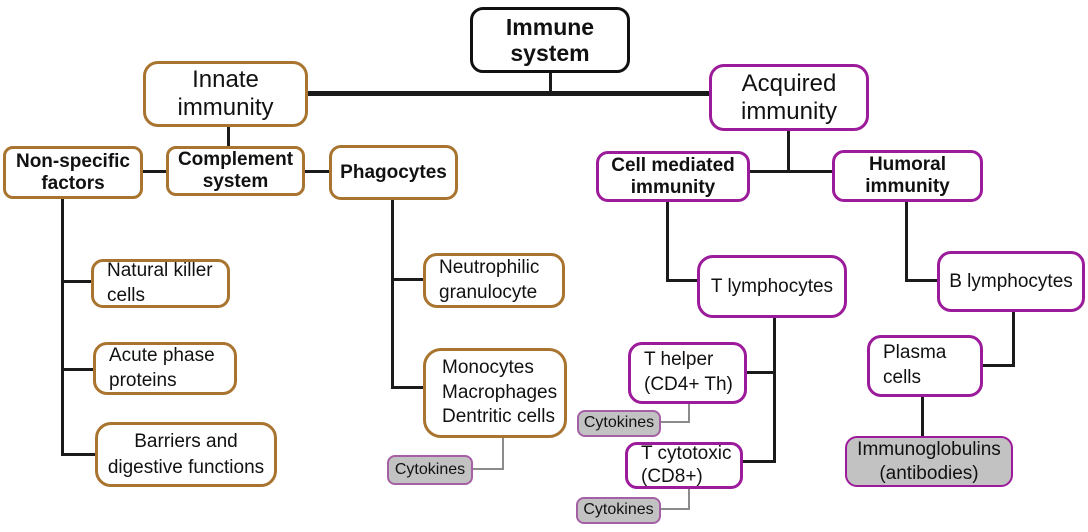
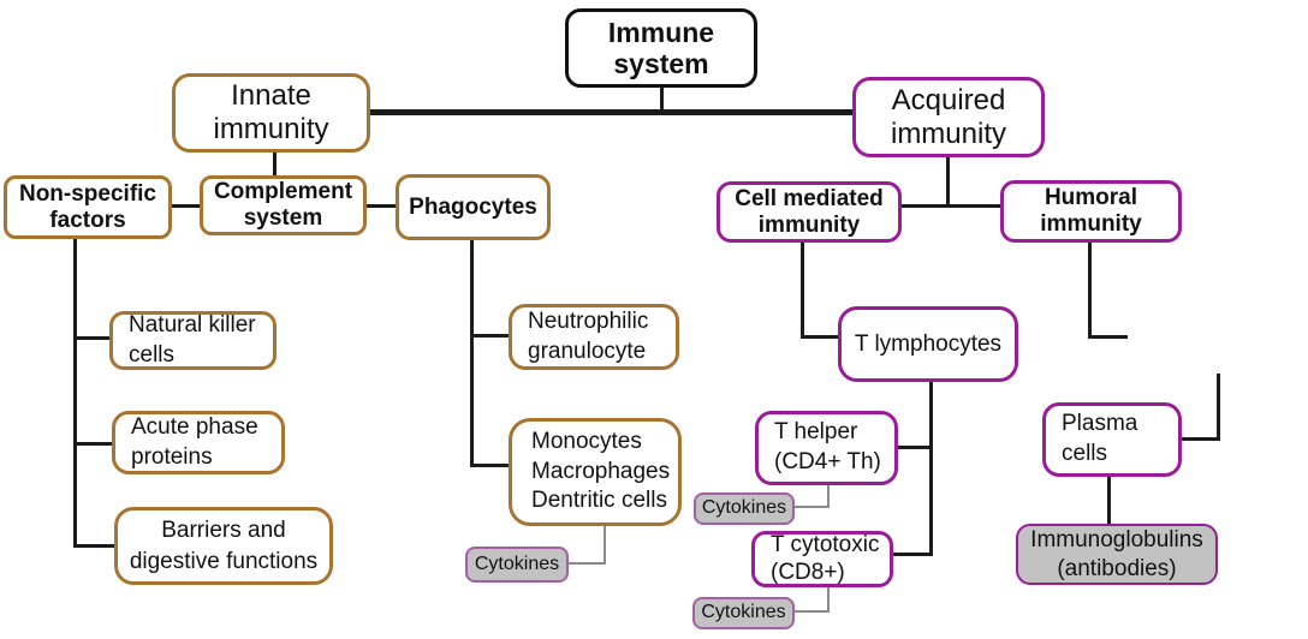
  Immune
  system
  Innate
  immunity
  Acquired
  immunity
  Non-specific
  factors
  Complement
  system
  Phagocytes
  Cell mediated
  immunity
  Humoral
  immunity
  Natural killer
  cells
  Acute phase
  proteins
  Barriers and
  digestive functions
  Neutrophilic
  granulocyte
  Monocytes
  Macrophages
  Dentritic cells
  Cytokines
  T lymphocytes
  T helper
  (CD4+ Th)
  Cytokines
  T cytotoxic
  (CD8+)
  Cytokines
- B lymphocytes
  Plasma
  cells
  Immunoglobulins
  (antibodies)
